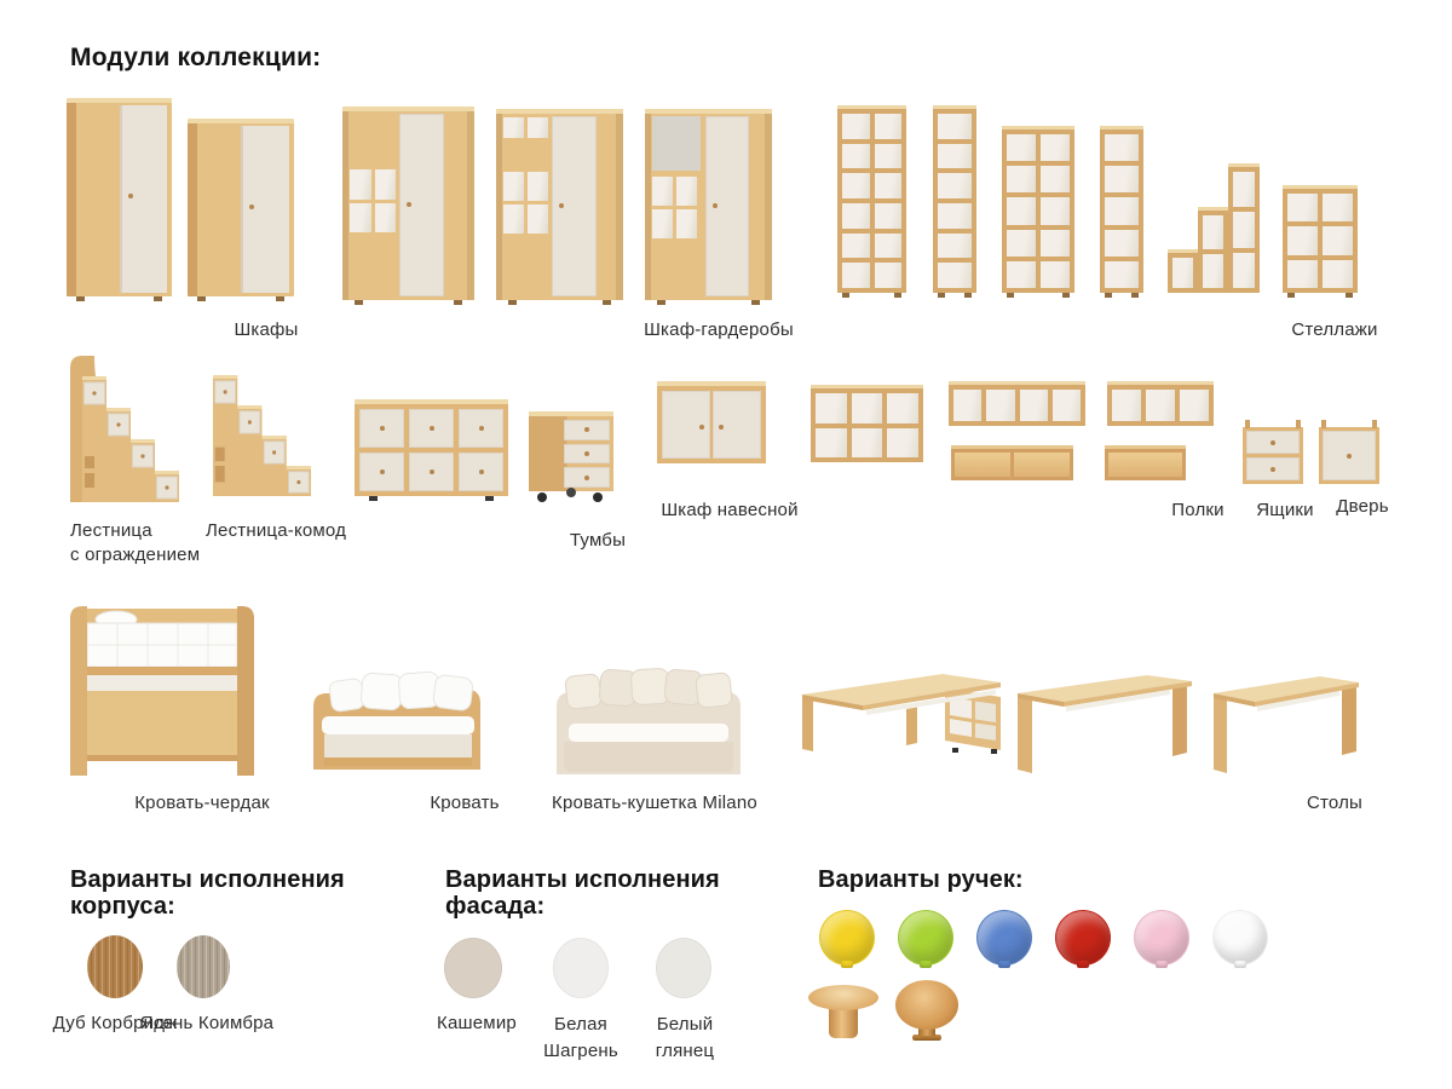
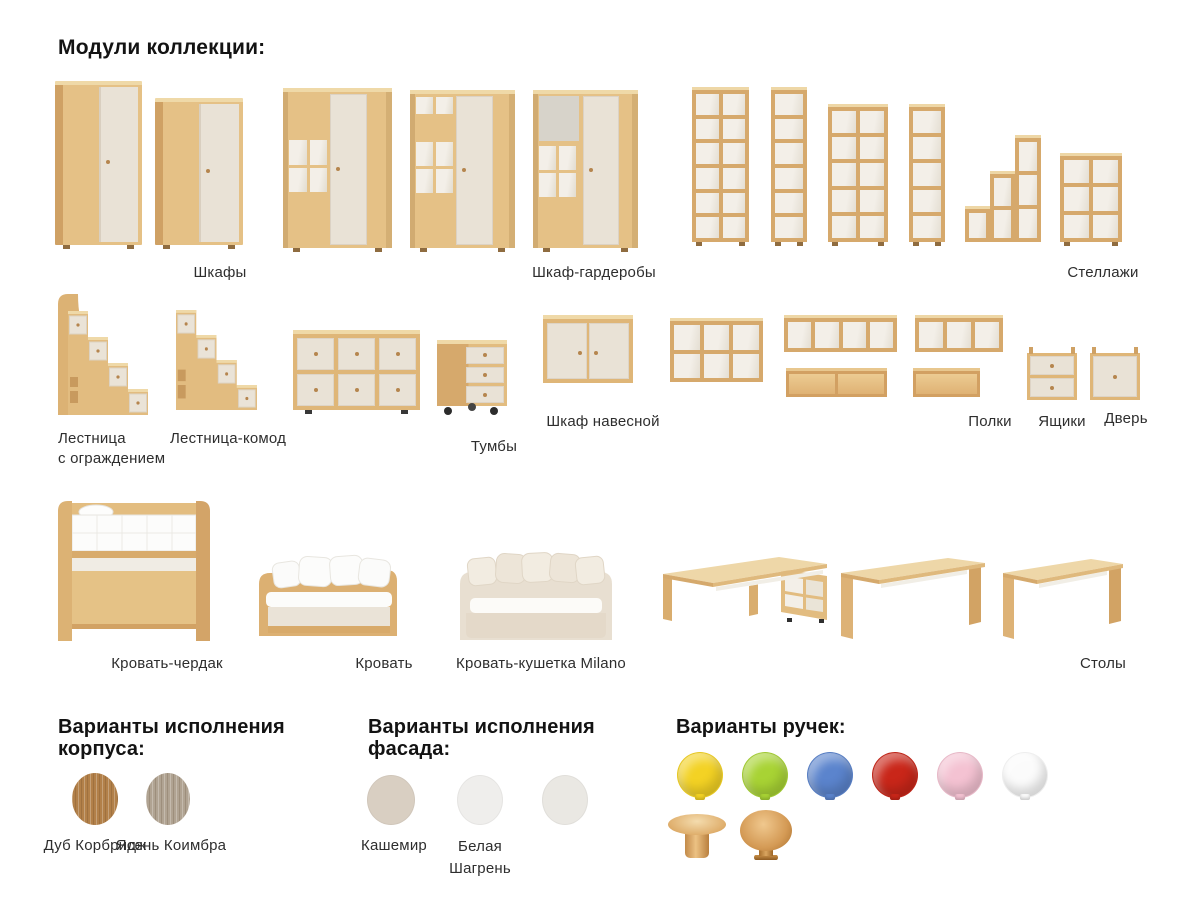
  Модули коллекции:
  Шкафы
  Шкаф-гардеробы
  Стеллажи
  Лестница
  с ограждением
  Лестница-комод
  Тумбы
  Шкаф навесной
  Полки
  Ящики
  Дверь
  Кровать-чердак
  Кровать
  Кровать-кушетка Milano
  Столы
  Варианты исполнения
  корпуса:
  Дуб Корбридж
  Ясень Коимбра
  Варианты исполнения
  фасада:
  Кашемир
  Белая
  Шагрень
- Белый
- глянец
  Варианты ручек:
